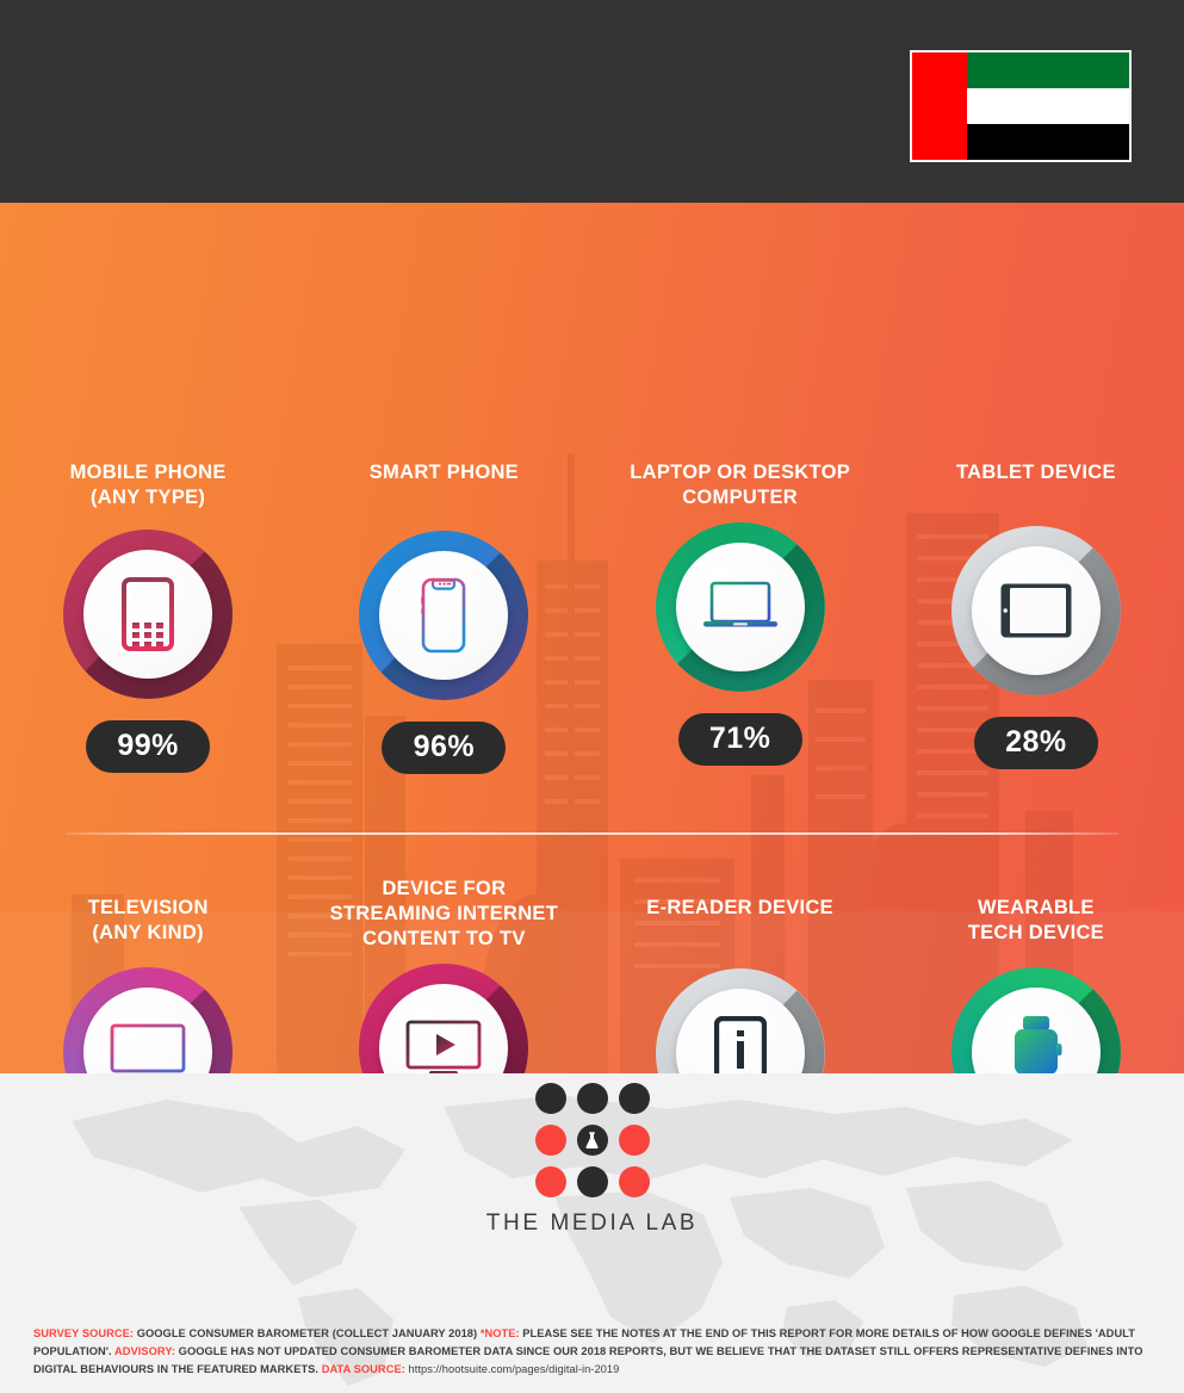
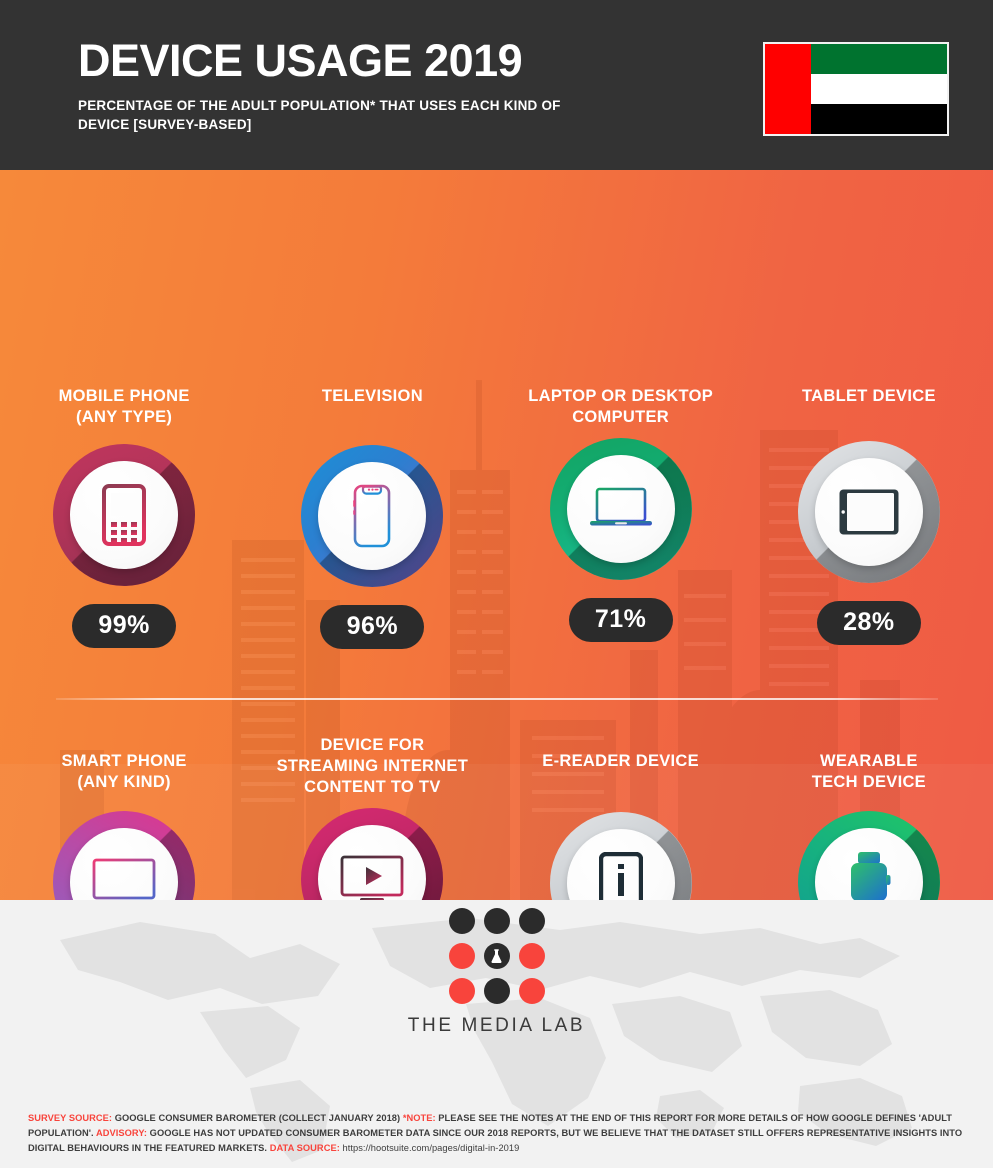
+ DEVICE USAGE 2019
+ PERCENTAGE OF THE ADULT POPULATION* THAT USES EACH KIND OF DEVICE [SURVEY-BASED]
  MOBILE PHONE
  (ANY TYPE)
  99%
- SMART PHONE
+ TELEVISION
  96%
  LAPTOP OR DESKTOP
  COMPUTER
  71%
  TABLET DEVICE
  28%
- TELEVISION
+ SMART PHONE
  (ANY KIND)
  DEVICE FOR
  STREAMING INTERNET
  CONTENT TO TV
  E-READER DEVICE
  WEARABLE
  TECH DEVICE
  THE MEDIA LAB
- SURVEY SOURCE: GOOGLE CONSUMER BAROMETER (COLLECT JANUARY 2018) *NOTE: PLEASE SEE THE NOTES AT THE END OF THIS REPORT FOR MORE DETAILS OF HOW GOOGLE DEFINES 'ADULT POPULATION'. ADVISORY: GOOGLE HAS NOT UPDATED CONSUMER BAROMETER DATA SINCE OUR 2018 REPORTS, BUT WE BELIEVE THAT THE DATASET STILL OFFERS REPRESENTATIVE DEFINES INTO DIGITAL BEHAVIOURS IN THE FEATURED MARKETS. DATA SOURCE: https://hootsuite.com/pages/digital-in-2019
+ SURVEY SOURCE: GOOGLE CONSUMER BAROMETER (COLLECT JANUARY 2018) *NOTE: PLEASE SEE THE NOTES AT THE END OF THIS REPORT FOR MORE DETAILS OF HOW GOOGLE DEFINES 'ADULT POPULATION'. ADVISORY: GOOGLE HAS NOT UPDATED CONSUMER BAROMETER DATA SINCE OUR 2018 REPORTS, BUT WE BELIEVE THAT THE DATASET STILL OFFERS REPRESENTATIVE INSIGHTS INTO DIGITAL BEHAVIOURS IN THE FEATURED MARKETS. DATA SOURCE: https://hootsuite.com/pages/digital-in-2019
